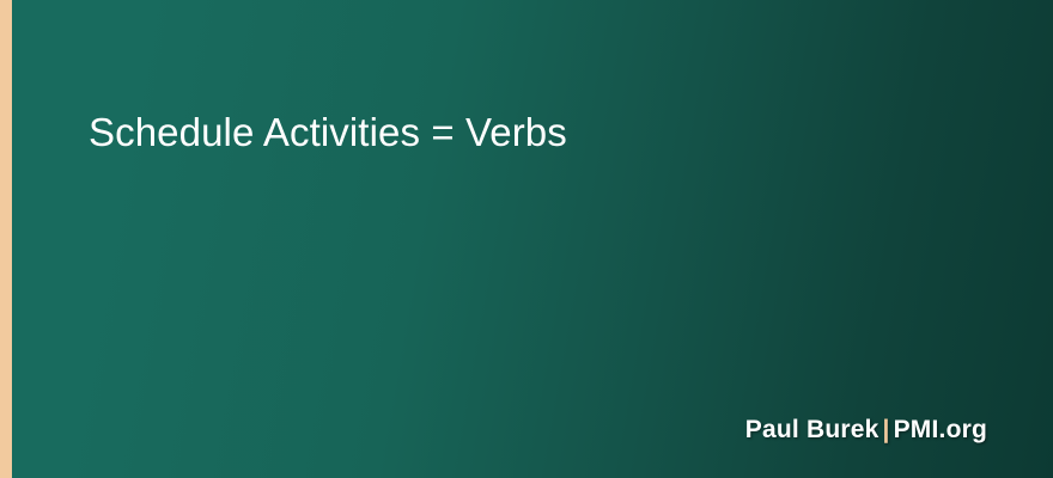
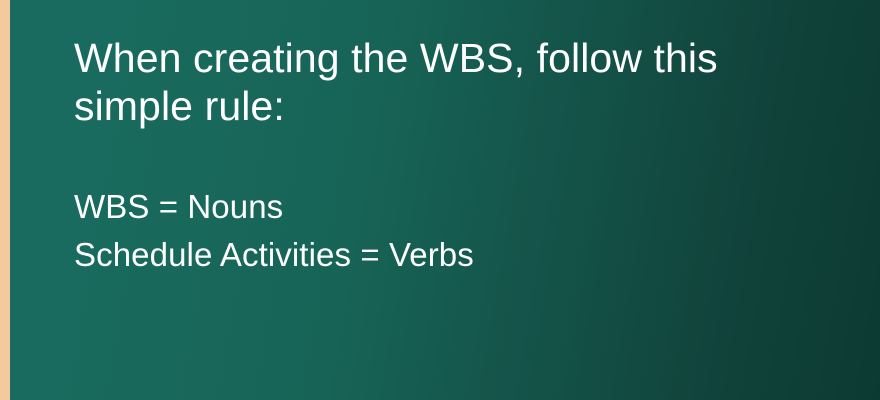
+ When creating the WBS, follow this simple rule:
+ WBS = Nouns
  Schedule Activities = Verbs
- Paul Burek | PMI.org
